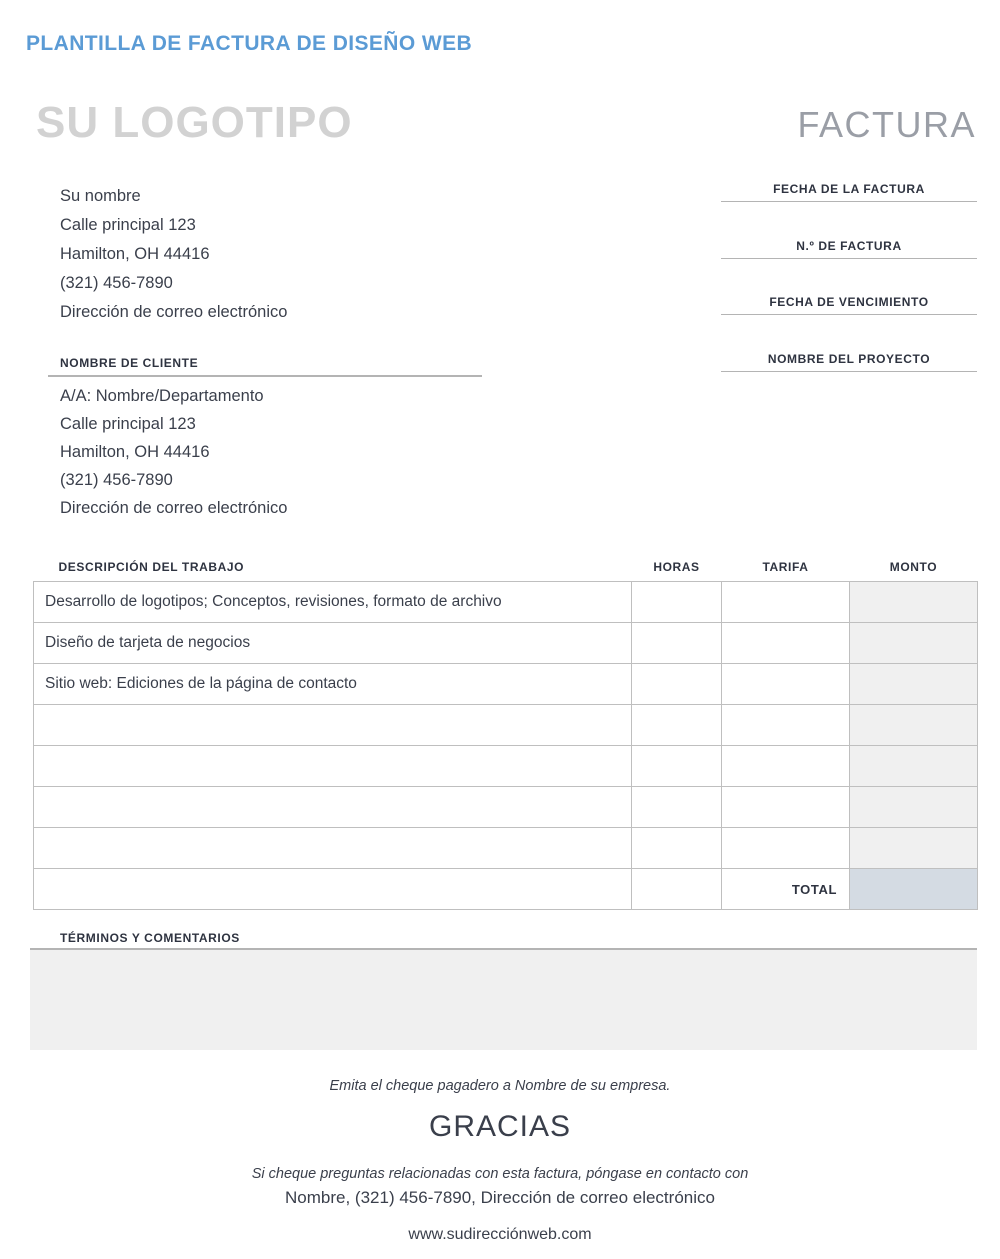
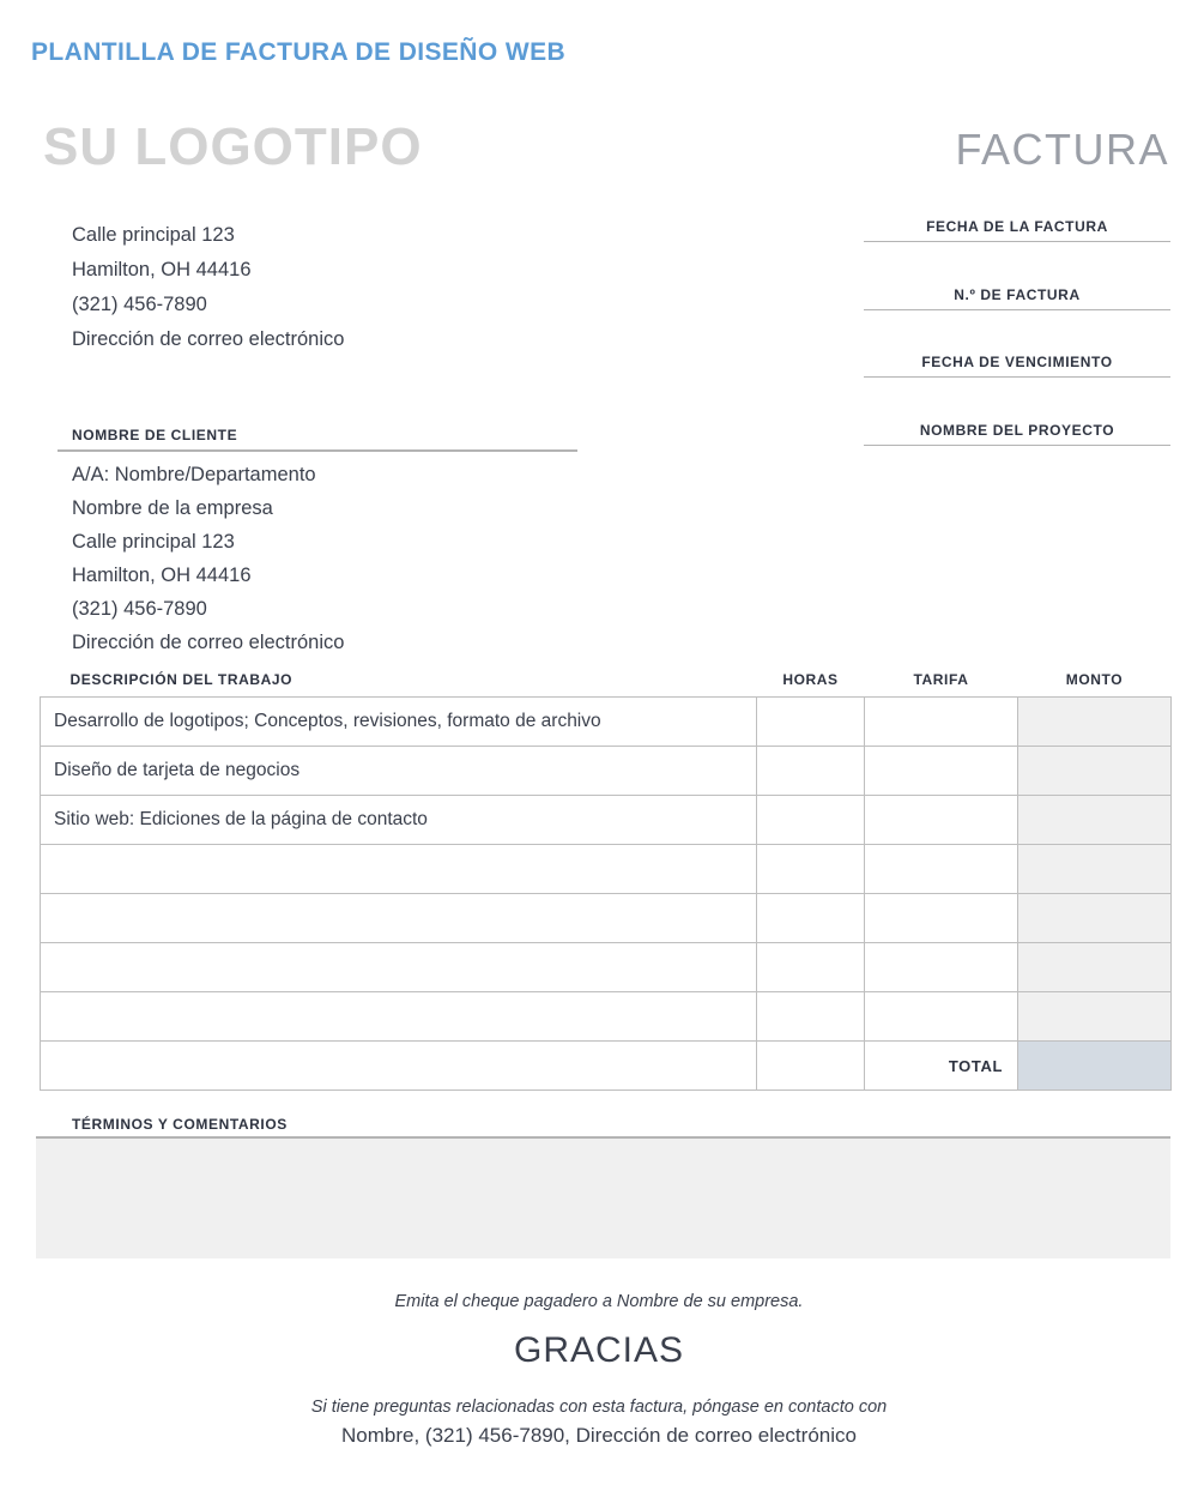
  PLANTILLA DE FACTURA DE DISEÑO WEB
  SU LOGOTIPO
  FACTURA
- Su nombre
  Calle principal 123
  Hamilton, OH 44416
  (321) 456-7890
  Dirección de correo electrónico
  FECHA DE LA FACTURA
  N.º DE FACTURA
  FECHA DE VENCIMIENTO
  NOMBRE DEL PROYECTO
  NOMBRE DE CLIENTE
  A/A: Nombre/Departamento
+ Nombre de la empresa
  Calle principal 123
  Hamilton, OH 44416
  (321) 456-7890
  Dirección de correo electrónico
  DESCRIPCIÓN DEL TRABAJO	HORAS	TARIFA	MONTO
  Desarrollo de logotipos; Conceptos, revisiones, formato de archivo
  Diseño de tarjeta de negocios
  Sitio web: Ediciones de la página de contacto
  		TOTAL
  TÉRMINOS Y COMENTARIOS
  Emita el cheque pagadero a Nombre de su empresa.
  GRACIAS
- Si cheque preguntas relacionadas con esta factura, póngase en contacto con
+ Si tiene preguntas relacionadas con esta factura, póngase en contacto con
  Nombre, (321) 456-7890, Dirección de correo electrónico
- www.sudirecciónweb.com
